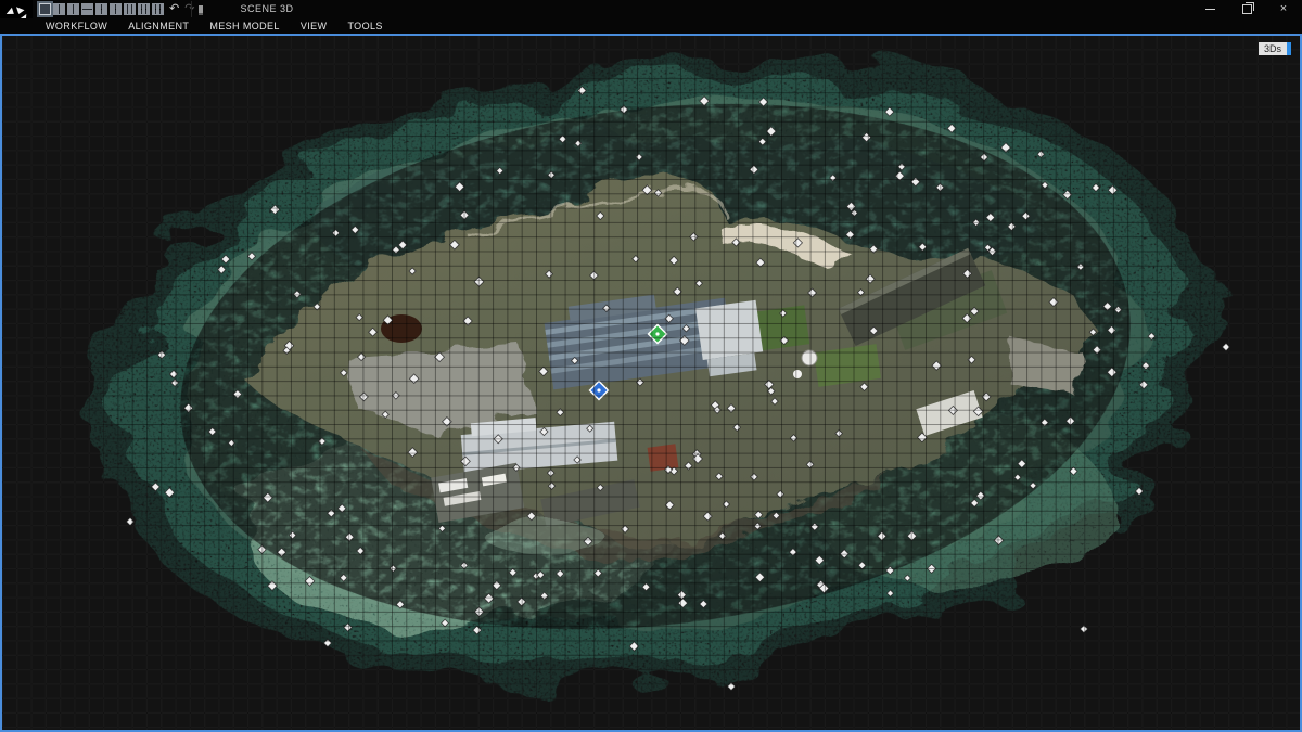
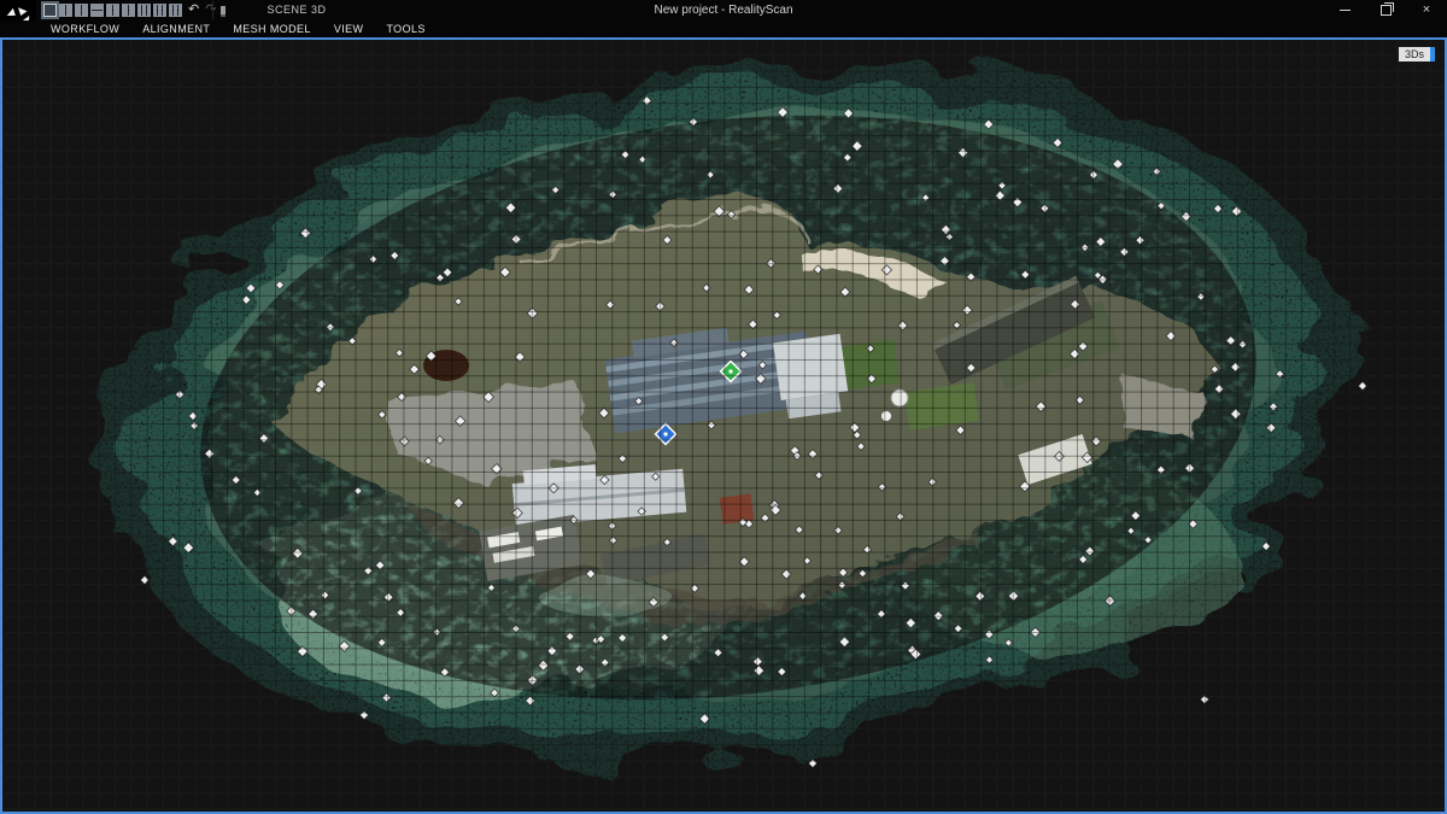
  ↶
  ↷
  SCENE 3D
+ New project - RealityScan
  ×
  WORKFLOW
  ALIGNMENT
  MESH MODEL
  VIEW
  TOOLS
  3Ds
